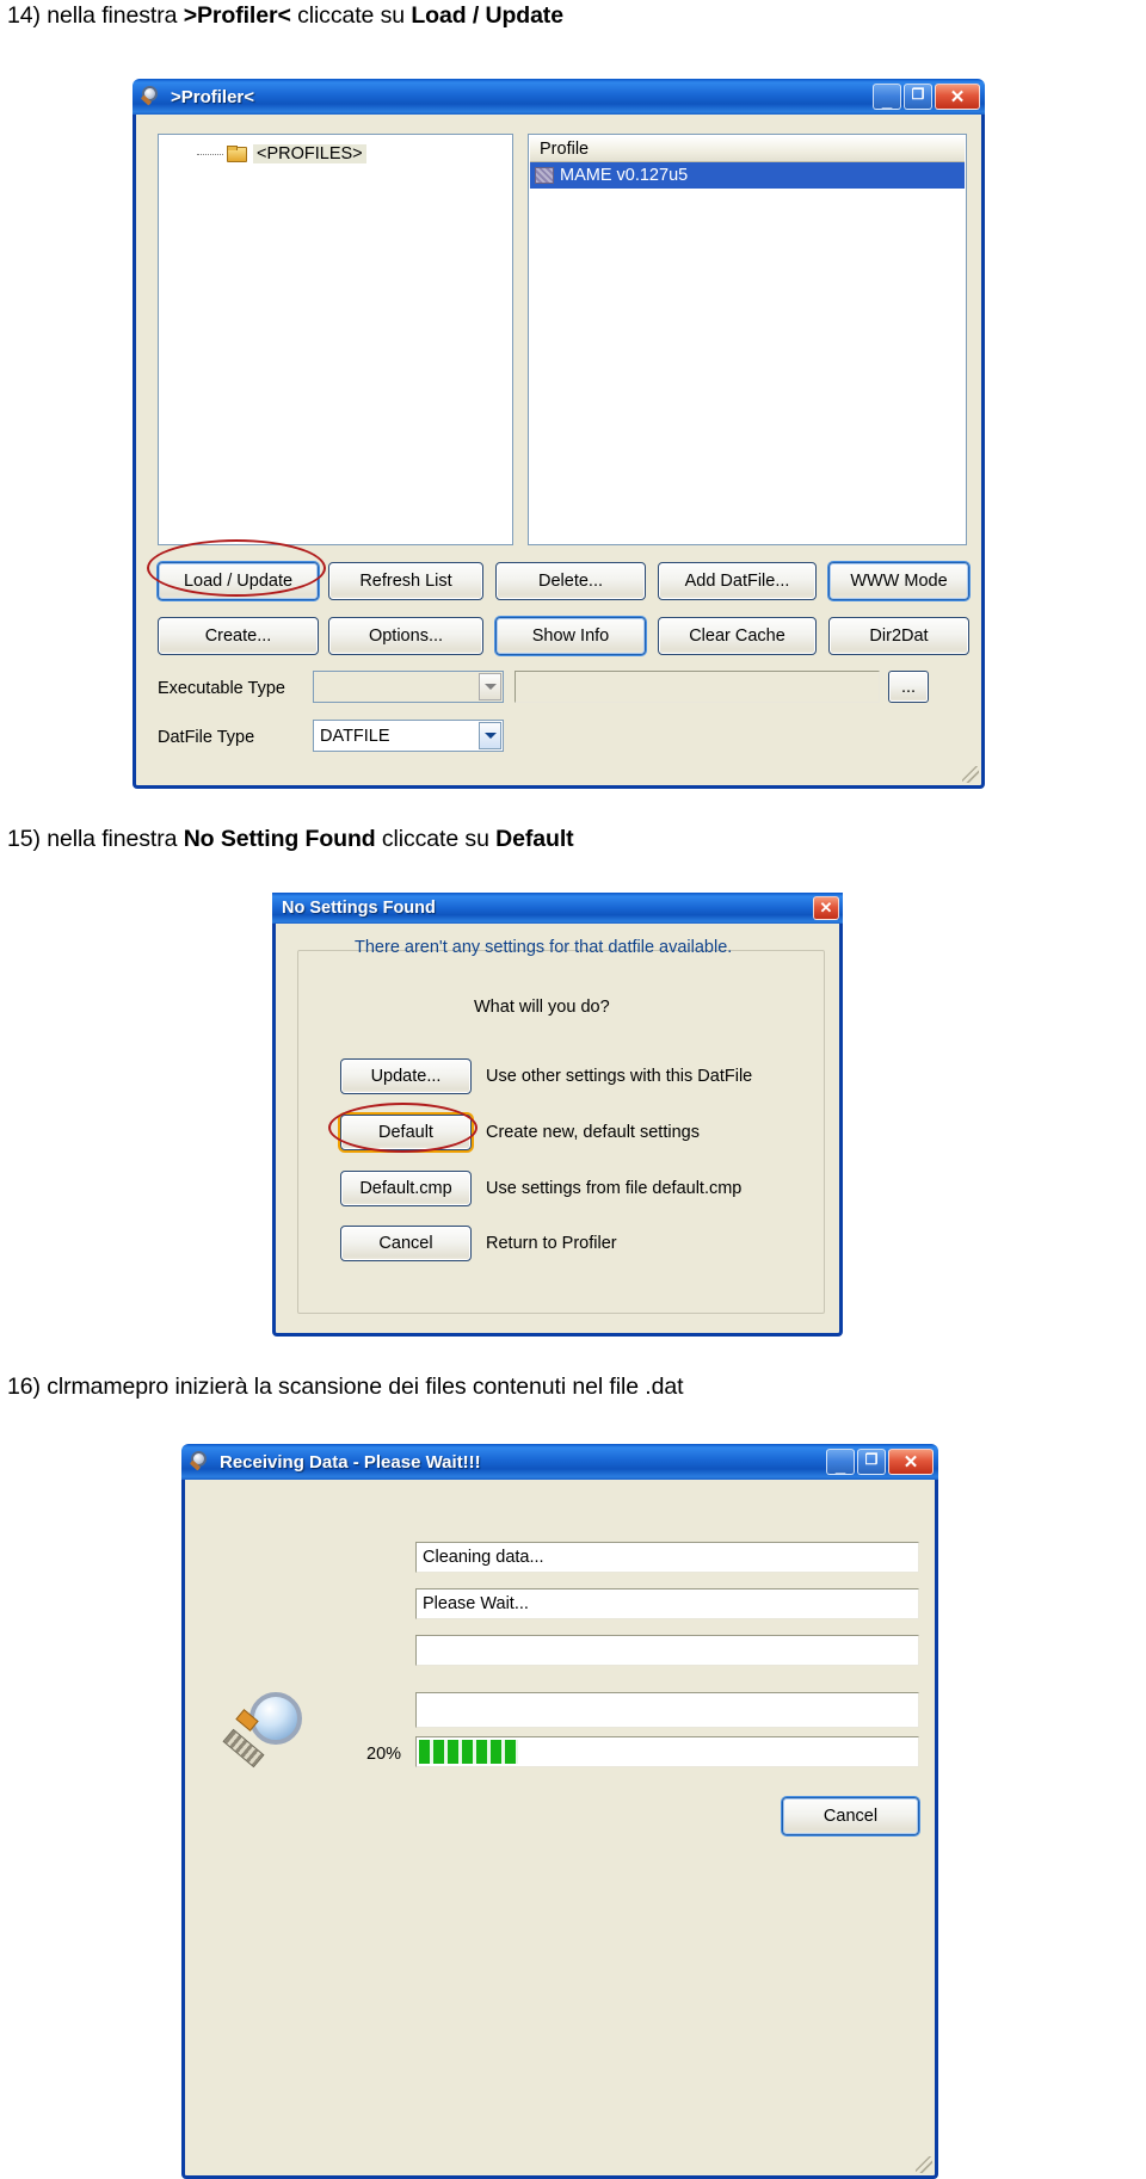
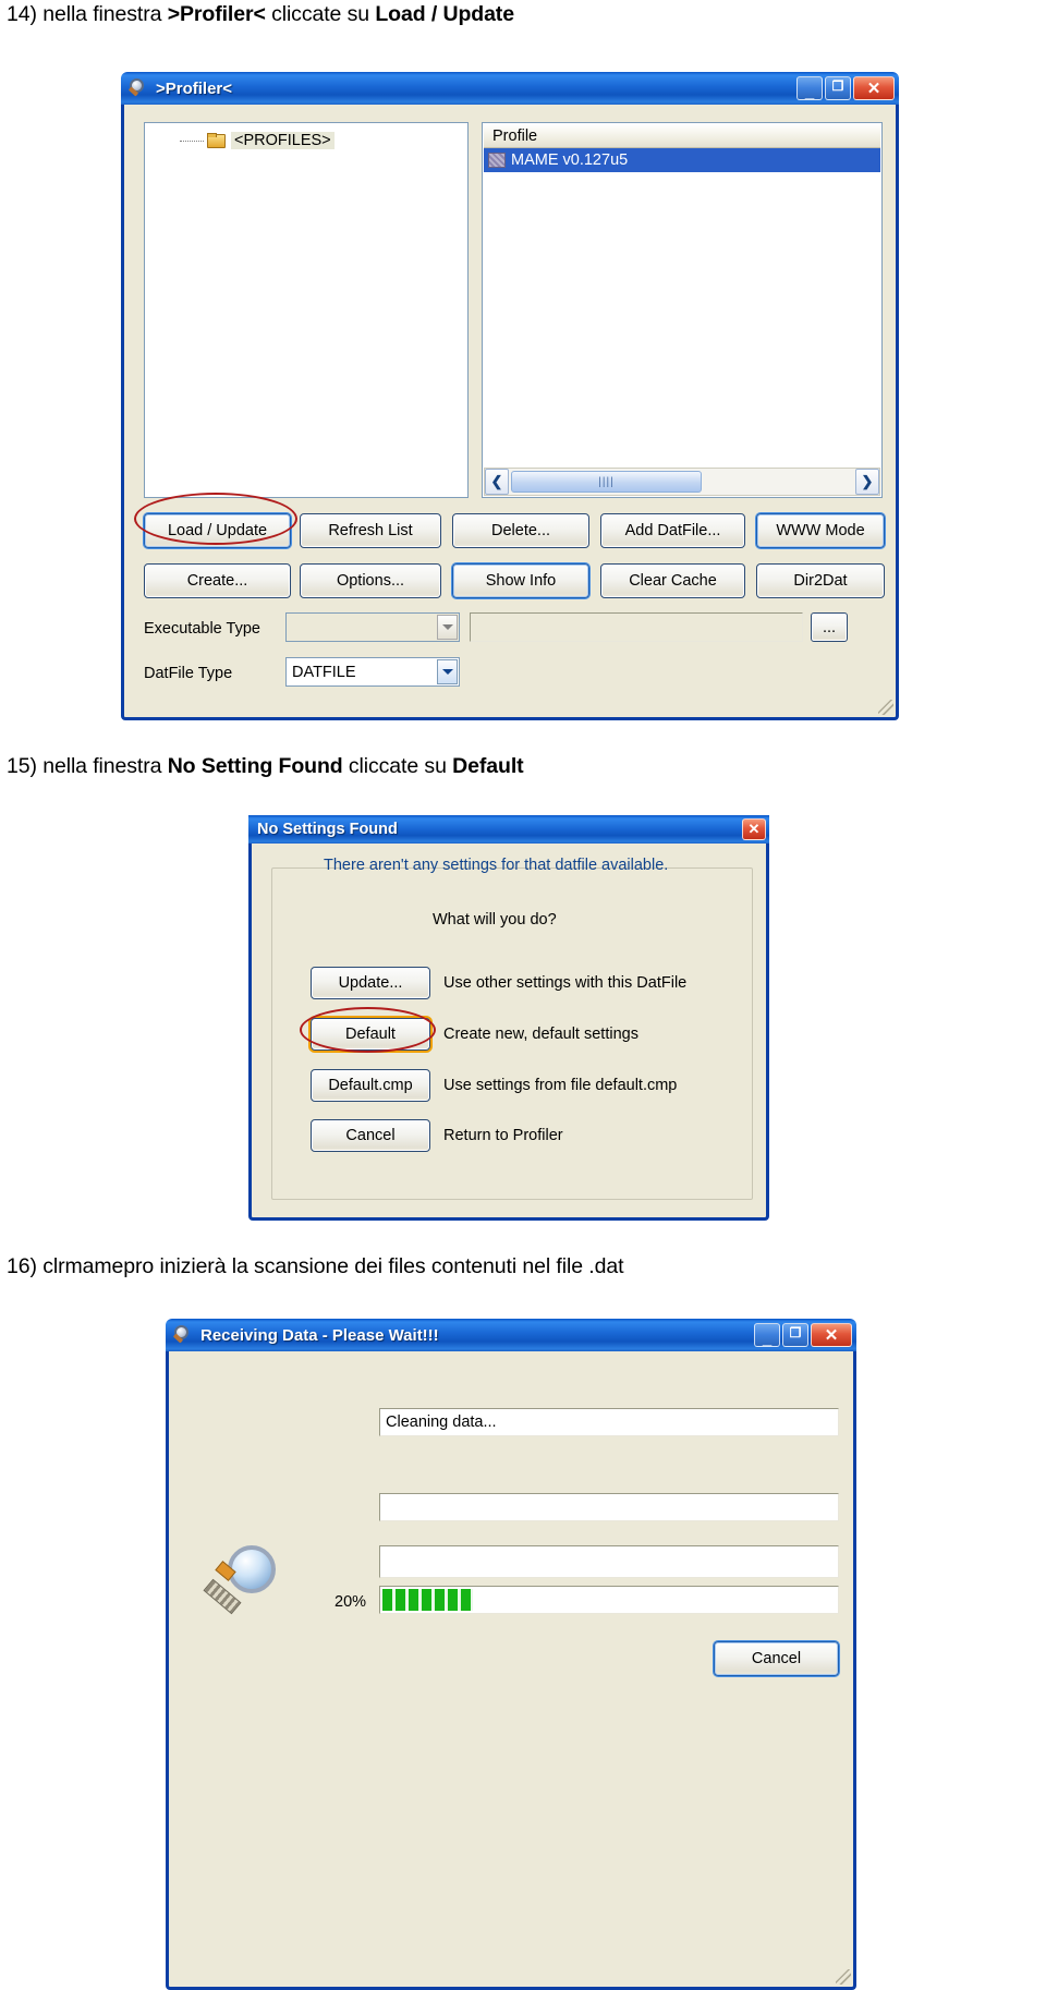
  14) nella finestra >Profiler< cliccate su Load / Update
  >Profiler<
  _
  ❐
  ✕
  <PROFILES>
  Profile
  MAME v0.127u5
+ ❮
+ ||||
+ ❯
  Load / Update
  Refresh List
  Delete...
  Add DatFile...
  WWW Mode
  Create...
  Options...
  Show Info
  Clear Cache
  Dir2Dat
  Executable Type
  ...
  DatFile Type
  DATFILE
  15) nella finestra No Setting Found cliccate su Default
  No Settings Found
  ✕
  There aren't any settings for that datfile available.
  What will you do?
  Update...
  Use other settings with this DatFile
  Default
  Create new, default settings
  Default.cmp
  Use settings from file default.cmp
  Cancel
  Return to Profiler
  16) clrmamepro inizierà la scansione dei files contenuti nel file .dat
  Receiving Data - Please Wait!!!
  _
  ❐
  ✕
  Cleaning data...
- Please Wait...
  20%
  Cancel
